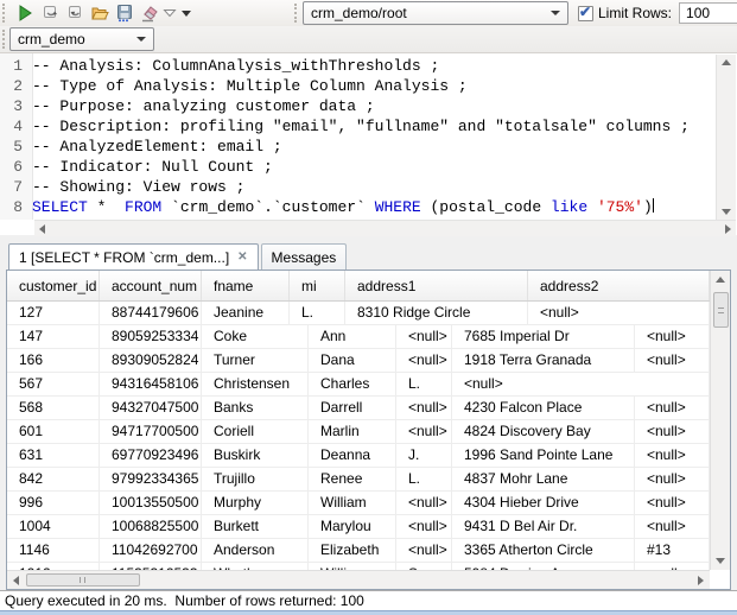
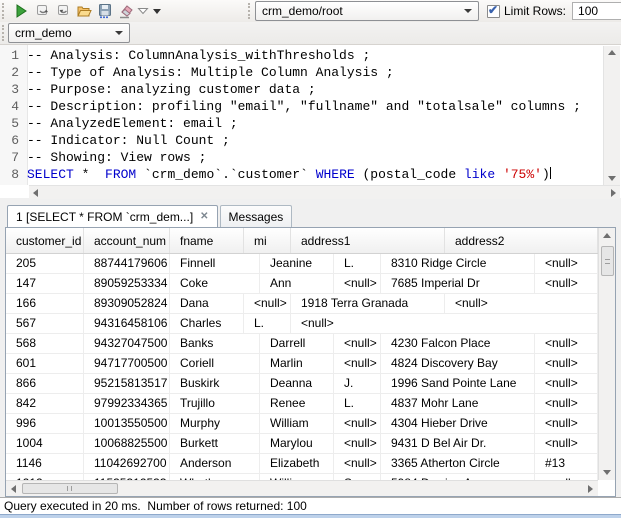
  crm_demo/root
  ✔
  Limit Rows:
  100
  crm_demo
  1
  -- Analysis: ColumnAnalysis_withThresholds ;
  2
  -- Type of Analysis: Multiple Column Analysis ;
  3
  -- Purpose: analyzing customer data ;
  4
  -- Description: profiling "email", "fullname" and "totalsale" columns ;
  5
  -- AnalyzedElement: email ;
  6
  -- Indicator: Null Count ;
  7
  -- Showing: View rows ;
  8
  SELECT * FROM `crm_demo`.`customer` WHERE (postal_code like '75%')
  1 [SELECT * FROM `crm_dem...]
  ✕
  Messages
  customer_id
  account_num
  fname
  mi
  address1
  address2
- 127
+ 205
  88744179606
+ Finnell
  Jeanine
  L.
  8310 Ridge Circle
  <null>
  147
  89059253334
  Coke
  Ann
  <null>
  7685 Imperial Dr
  <null>
  166
  89309052824
- Turner
  Dana
  <null>
  1918 Terra Granada
  <null>
  567
  94316458106
- Christensen
  Charles
  L.
  <null>
  568
  94327047500
  Banks
  Darrell
  <null>
  4230 Falcon Place
  <null>
  601
  94717700500
  Coriell
  Marlin
  <null>
  4824 Discovery Bay
  <null>
- 631
+ 866
- 69770923496
+ 95215813517
  Buskirk
  Deanna
  J.
  1996 Sand Pointe Lane
  <null>
  842
  97992334365
  Trujillo
  Renee
  L.
  4837 Mohr Lane
  <null>
  996
  10013550500
  Murphy
  William
  <null>
  4304 Hieber Drive
  <null>
  1004
  10068825500
  Burkett
  Marylou
  <null>
  9431 D Bel Air Dr.
  <null>
  1146
  11042692700
  Anderson
  Elizabeth
  <null>
  3365 Atherton Circle
  #13
  Query executed in 20 ms. Number of rows returned: 100
